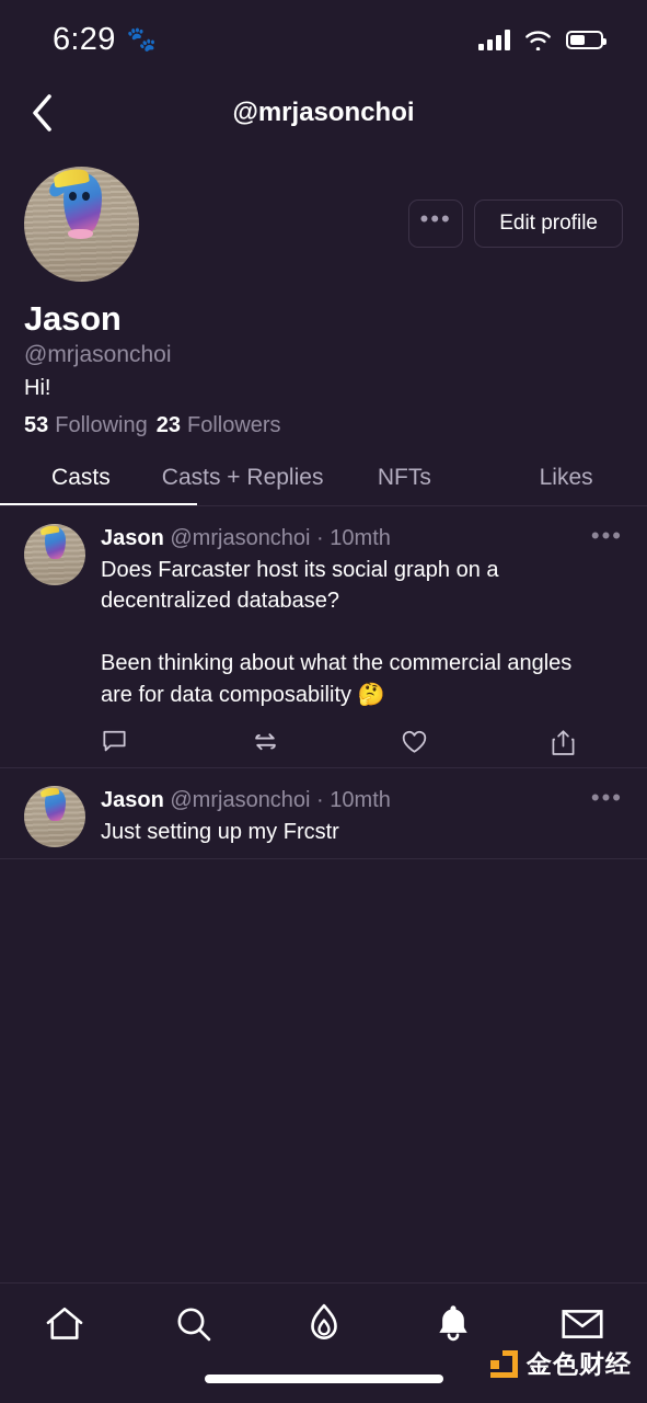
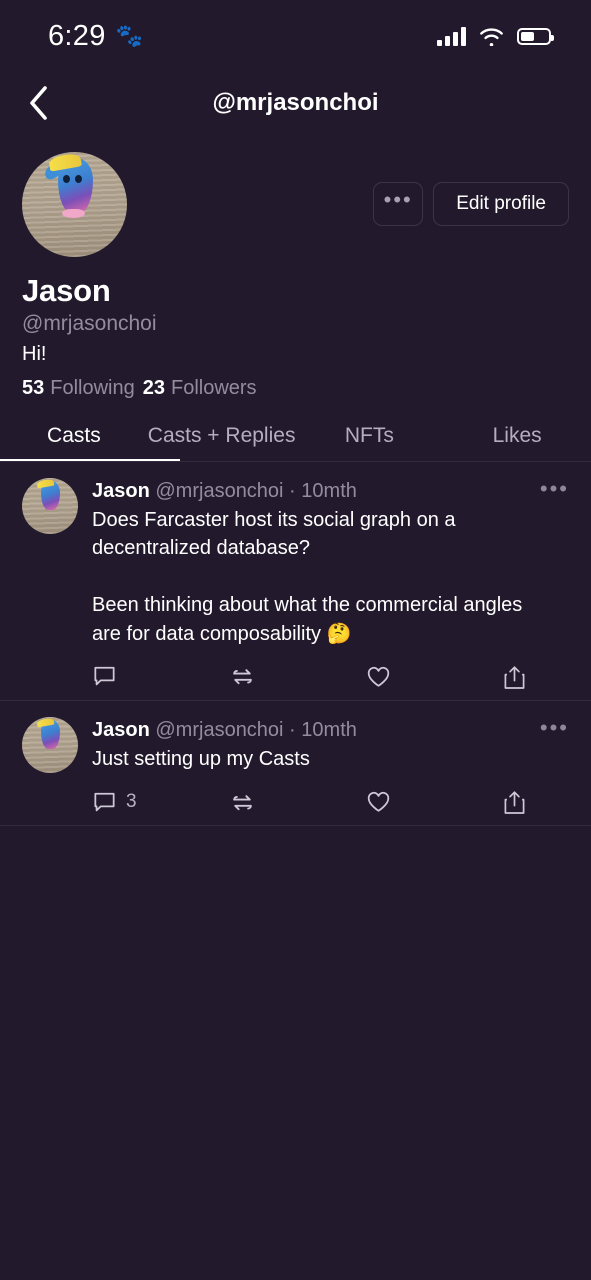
  6:29
  🐾
  @mrjasonchoi
  •••
  Edit profile
  Jason
  @mrjasonchoi
  Hi!
  53
  Following
  23
  Followers
  Casts
  Casts + Replies
  NFTs
  Likes
  Jason @mrjasonchoi · 10mth
  Does Farcaster host its social graph on a decentralized database?
  Been thinking about what the commercial angles are for data composability 🤔
  •••
  Jason @mrjasonchoi · 10mth
- Just setting up my Frcstr
+ Just setting up my Casts
+ 3
  •••
- 金色财经
